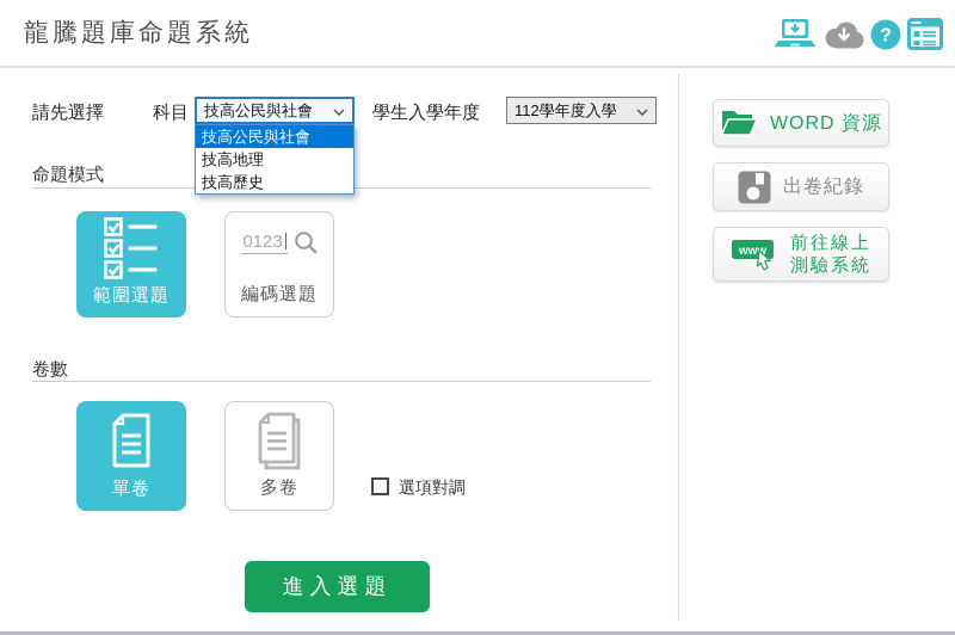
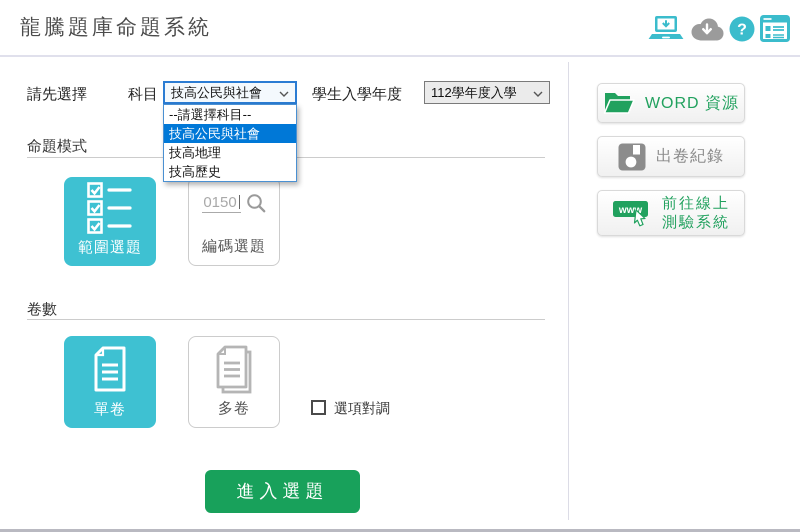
  龍騰題庫命題系統
  ?
  請先選擇
  科目
  技高公民與社會
  學生入學年度
  112學年度入學
+ --請選擇科目--
  技高公民與社會
  技高地理
  技高歷史
  命題模式
  範圍選題
- 0123
+ 0150
  編碼選題
  卷數
  單卷
  多卷
  選項對調
  進入選題
  WORD 資源
  出卷紀錄
  www
  前往線上
  測驗系統
